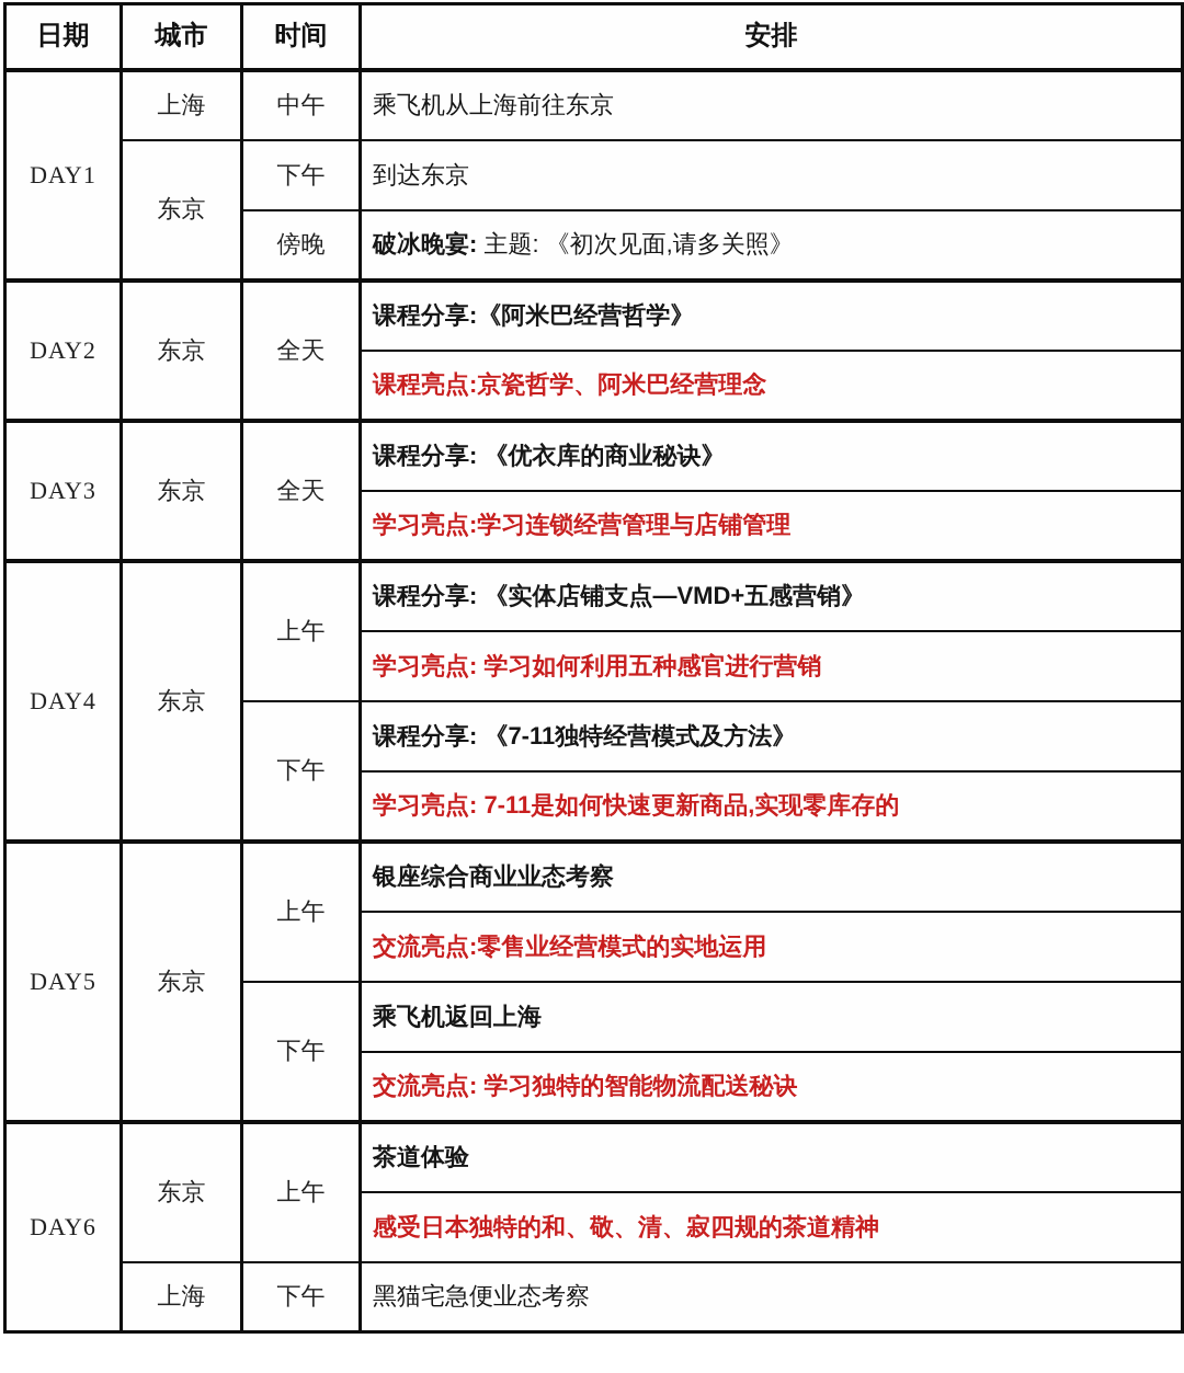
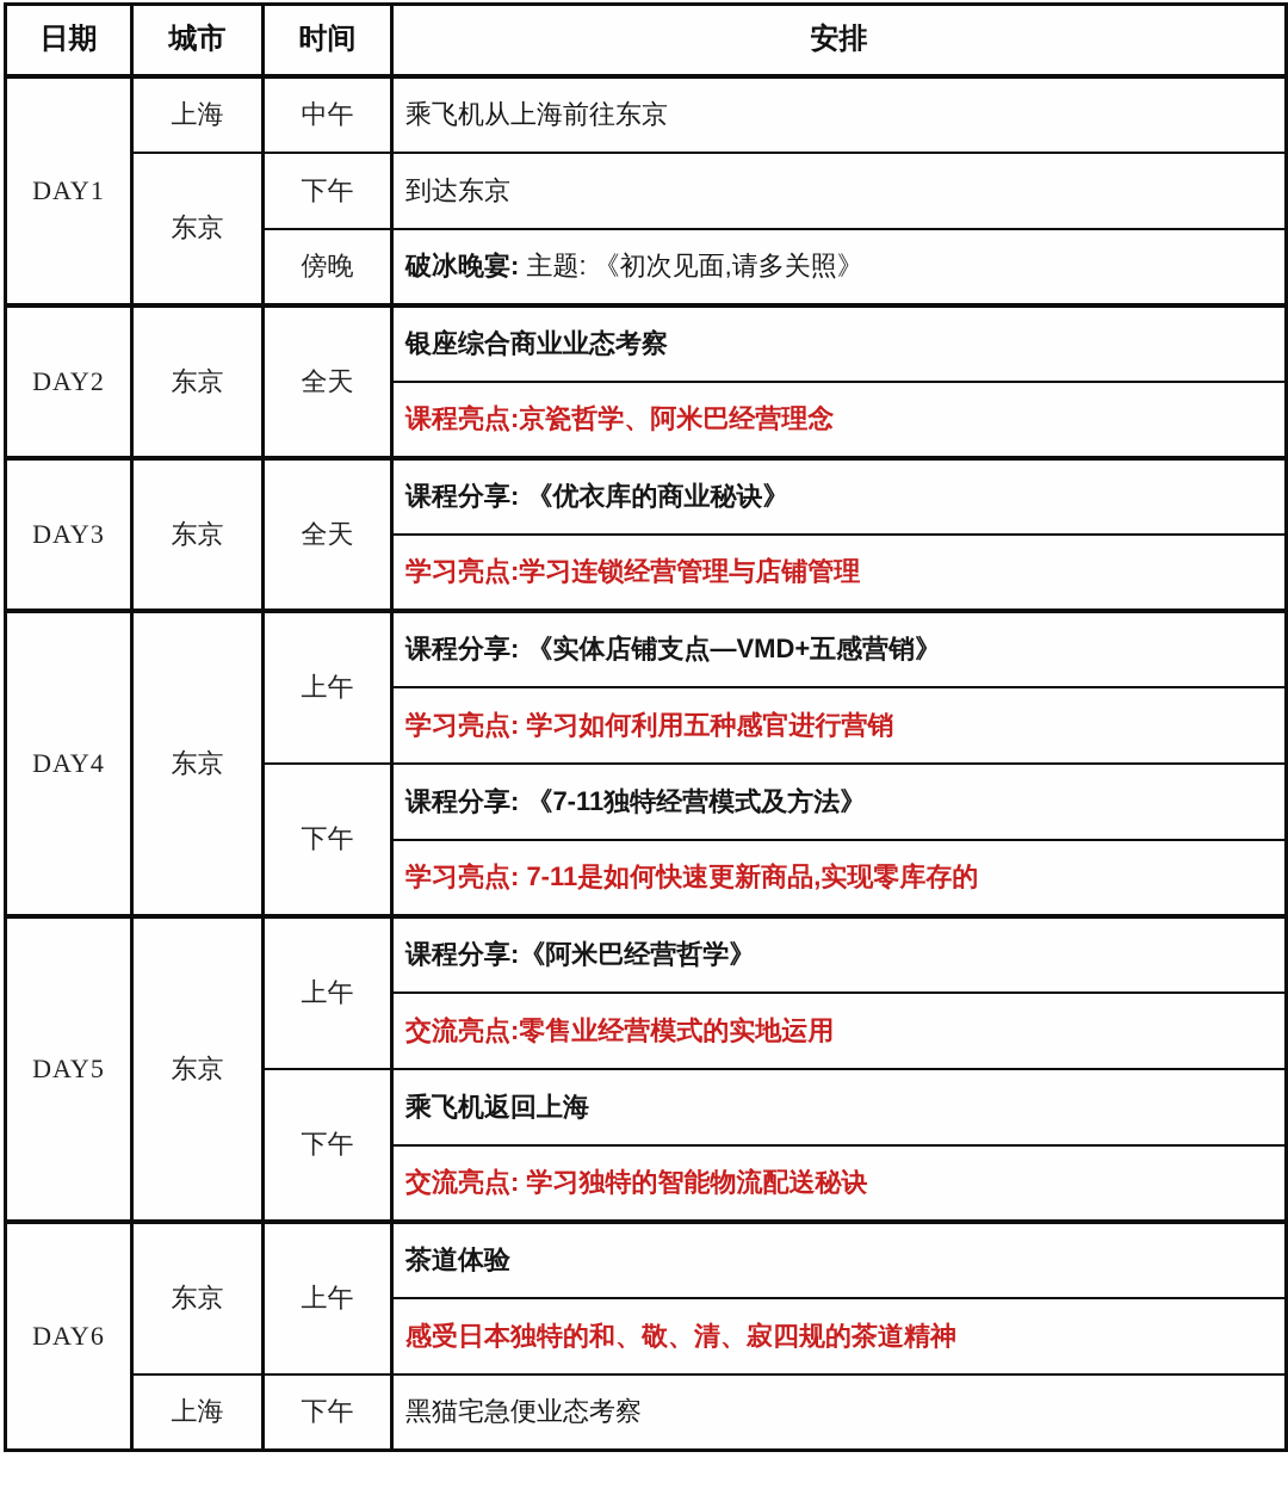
  日期	城市	时间	安排
  DAY1	上海	中午	乘飞机从上海前往东京
  东京	下午	到达东京
  傍晚	破冰晚宴: 主题: 《初次见面,请多关照》
- DAY2	东京	全天	课程分享:《阿米巴经营哲学》
+ DAY2	东京	全天	银座综合商业业态考察
  课程亮点:京瓷哲学、阿米巴经营理念
  DAY3	东京	全天	课程分享: 《优衣库的商业秘诀》
  学习亮点:学习连锁经营管理与店铺管理
  DAY4	东京	上午	课程分享: 《实体店铺支点—VMD+五感营销》
  学习亮点: 学习如何利用五种感官进行营销
  下午	课程分享: 《7-11独特经营模式及方法》
  学习亮点: 7-11是如何快速更新商品,实现零库存的
- DAY5	东京	上午	银座综合商业业态考察
+ DAY5	东京	上午	课程分享:《阿米巴经营哲学》
  交流亮点:零售业经营模式的实地运用
  下午	乘飞机返回上海
  交流亮点: 学习独特的智能物流配送秘诀
  DAY6	东京	上午	茶道体验
  感受日本独特的和、敬、清、寂四规的茶道精神
  上海	下午	黑猫宅急便业态考察
